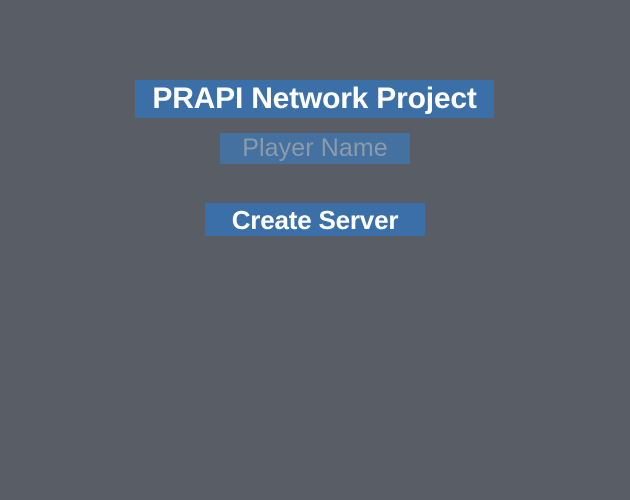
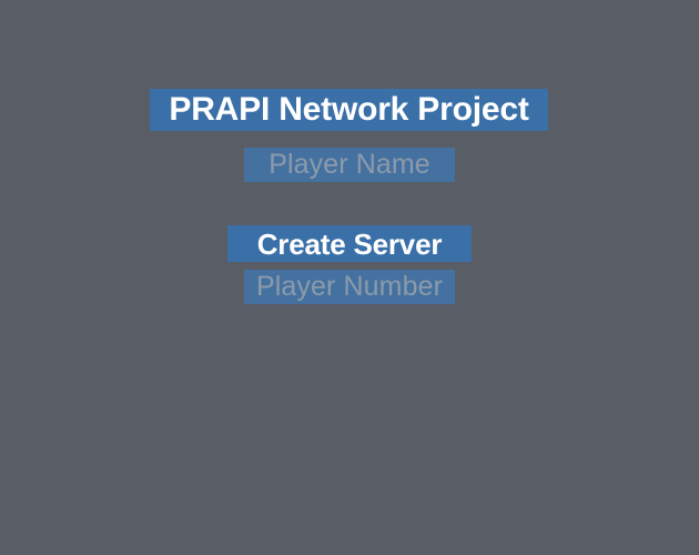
  PRAPI Network Project
  Player Name
  Create Server
+ Player Number
